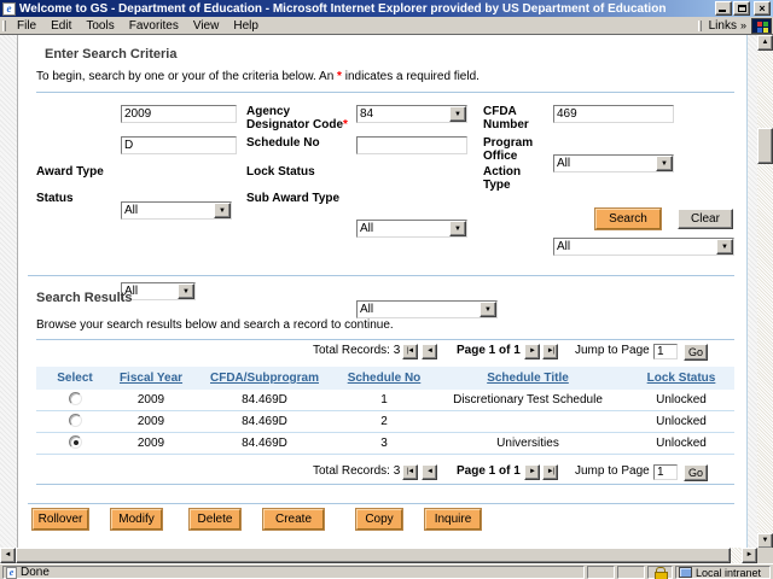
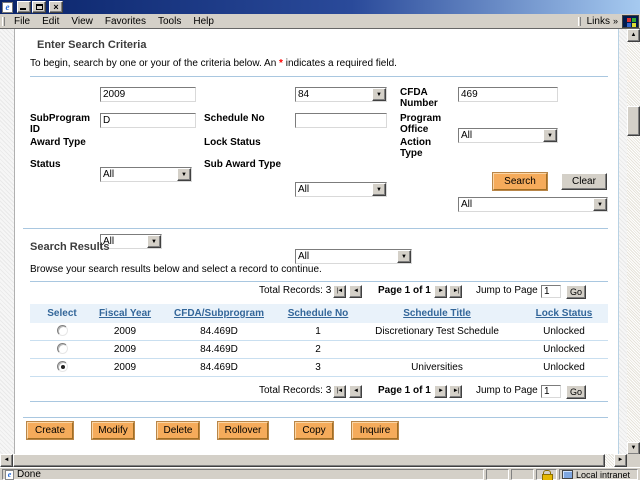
  e
- Welcome to GS - Department of Education - Microsoft Internet Explorer provided by US Department of Education
  ×
  File
  Edit
- Tools
+ View
  Favorites
- View
+ Tools
  Help
  Links
  »
  Enter Search Criteria
  To begin, search by one or your of the criteria below. An * indicates a required field.
  2009
- Agency Designator Code*
  84
  CFDA Number
  469
+ SubProgram ID
  D
  Schedule No
  Program Office
  All
  Award Type
  All
  Lock Status
  All
  Action Type
  All
  Status
  All
  Sub Award Type
  All
  Search
  Clear
  Search Results
- Browse your search results below and search a record to continue.
+ Browse your search results below and select a record to continue.
  Total Records: 3
  Page 1 of 1
  Jump to Page
  1
  Go
  Select
  Fiscal Year
  CFDA/Subprogram
  Schedule No
  Schedule Title
  Lock Status
  2009
  84.469D
  1
  Discretionary Test Schedule
  Unlocked
  2009
  84.469D
  2
  Unlocked
  2009
  84.469D
  3
  Universities
  Unlocked
  Total Records: 3
  Page 1 of 1
  Jump to Page
  1
  Go
- Rollover
+ Create
  Modify
  Delete
- Create
+ Rollover
  Copy
  Inquire
  e
  Done
  Local intranet
